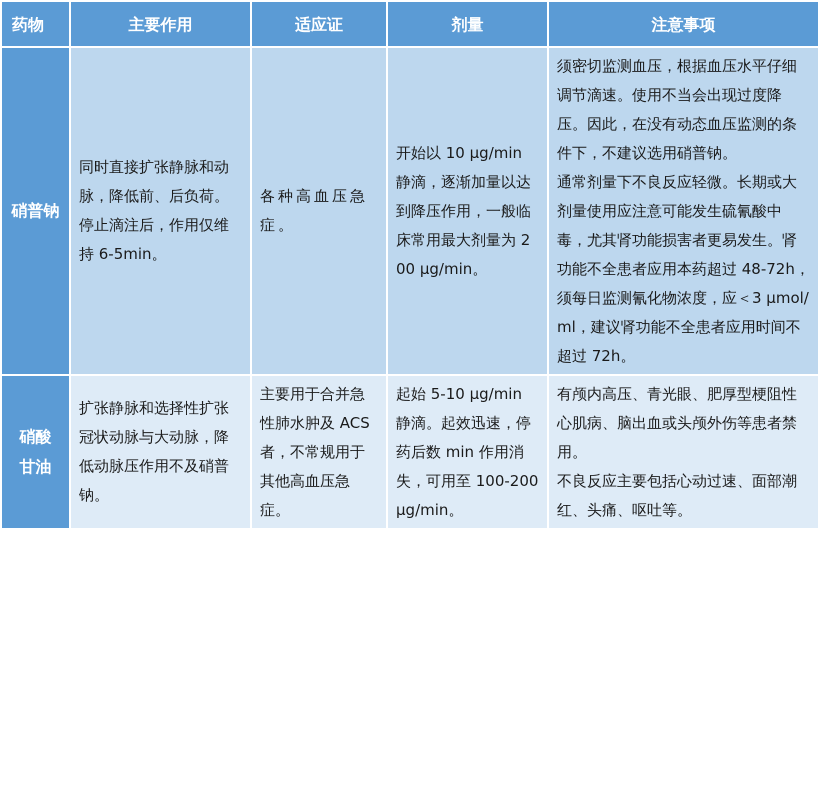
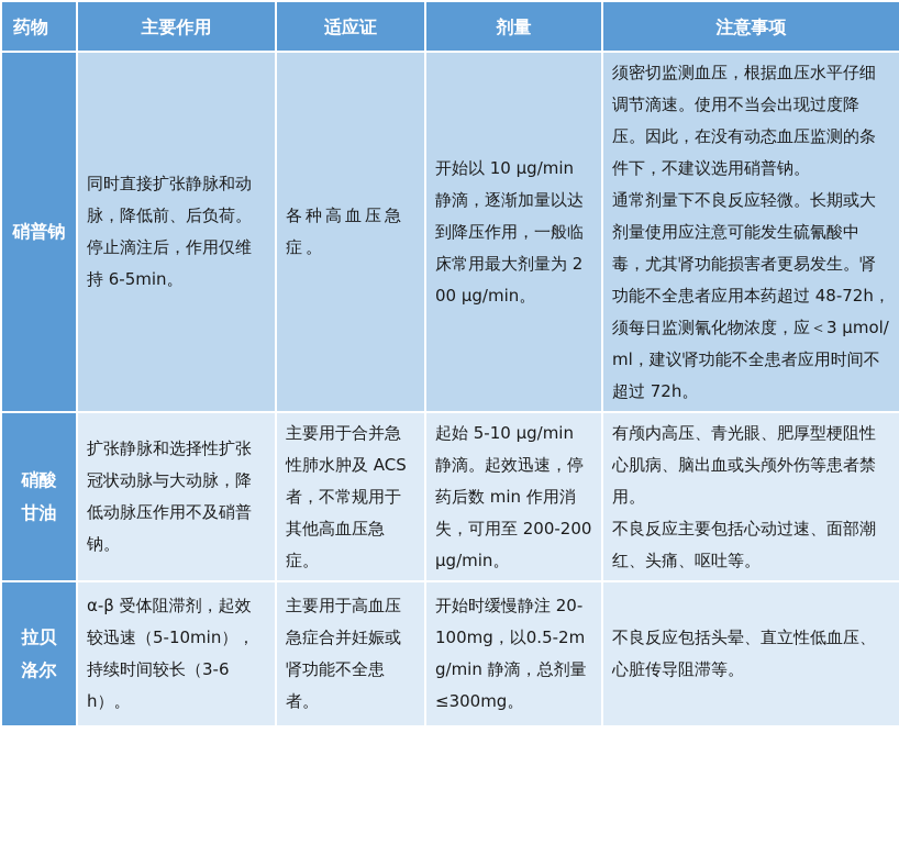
  药物	主要作用	适应证	剂量	注意事项
  硝普钠	同时直接扩张静脉和动脉，降低前、后负荷。停止滴注后，作用仅维持 6-5min。	各种高血压急症。	开始以 10 μg/min 静滴，逐渐加量以达到降压作用，一般临床常用最大剂量为 200 μg/min。	须密切监测血压，根据血压水平仔细调节滴速。使用不当会出现过度降压。因此，在没有动态血压监测的条件下，不建议选用硝普钠。 通常剂量下不良反应轻微。长期或大剂量使用应注意可能发生硫氰酸中毒，尤其肾功能损害者更易发生。肾功能不全患者应用本药超过 48-72h，须每日监测氰化物浓度，应＜3 μmol/ml，建议肾功能不全患者应用时间不超过 72h。
- 硝酸 甘油	扩张静脉和选择性扩张冠状动脉与大动脉，降低动脉压作用不及硝普钠。	主要用于合并急性肺水肿及 ACS 者，不常规用于其他高血压急症。	起始 5-10 μg/min 静滴。起效迅速，停药后数 min 作用消失，可用至 100-200 μg/min。	有颅内高压、青光眼、肥厚型梗阻性心肌病、脑出血或头颅外伤等患者禁用。 不良反应主要包括心动过速、面部潮红、头痛、呕吐等。
+ 硝酸 甘油	扩张静脉和选择性扩张冠状动脉与大动脉，降低动脉压作用不及硝普钠。	主要用于合并急性肺水肿及 ACS 者，不常规用于其他高血压急症。	起始 5-10 μg/min 静滴。起效迅速，停药后数 min 作用消失，可用至 200-200 μg/min。	有颅内高压、青光眼、肥厚型梗阻性心肌病、脑出血或头颅外伤等患者禁用。 不良反应主要包括心动过速、面部潮红、头痛、呕吐等。
+ 拉贝 洛尔	α-β 受体阻滞剂，起效较迅速（5-10min），持续时间较长（3-6h）。	主要用于高血压急症合并妊娠或肾功能不全患者。	开始时缓慢静注 20-100mg，以0.5-2mg/min 静滴，总剂量≤300mg。	不良反应包括头晕、直立性低血压、心脏传导阻滞等。
